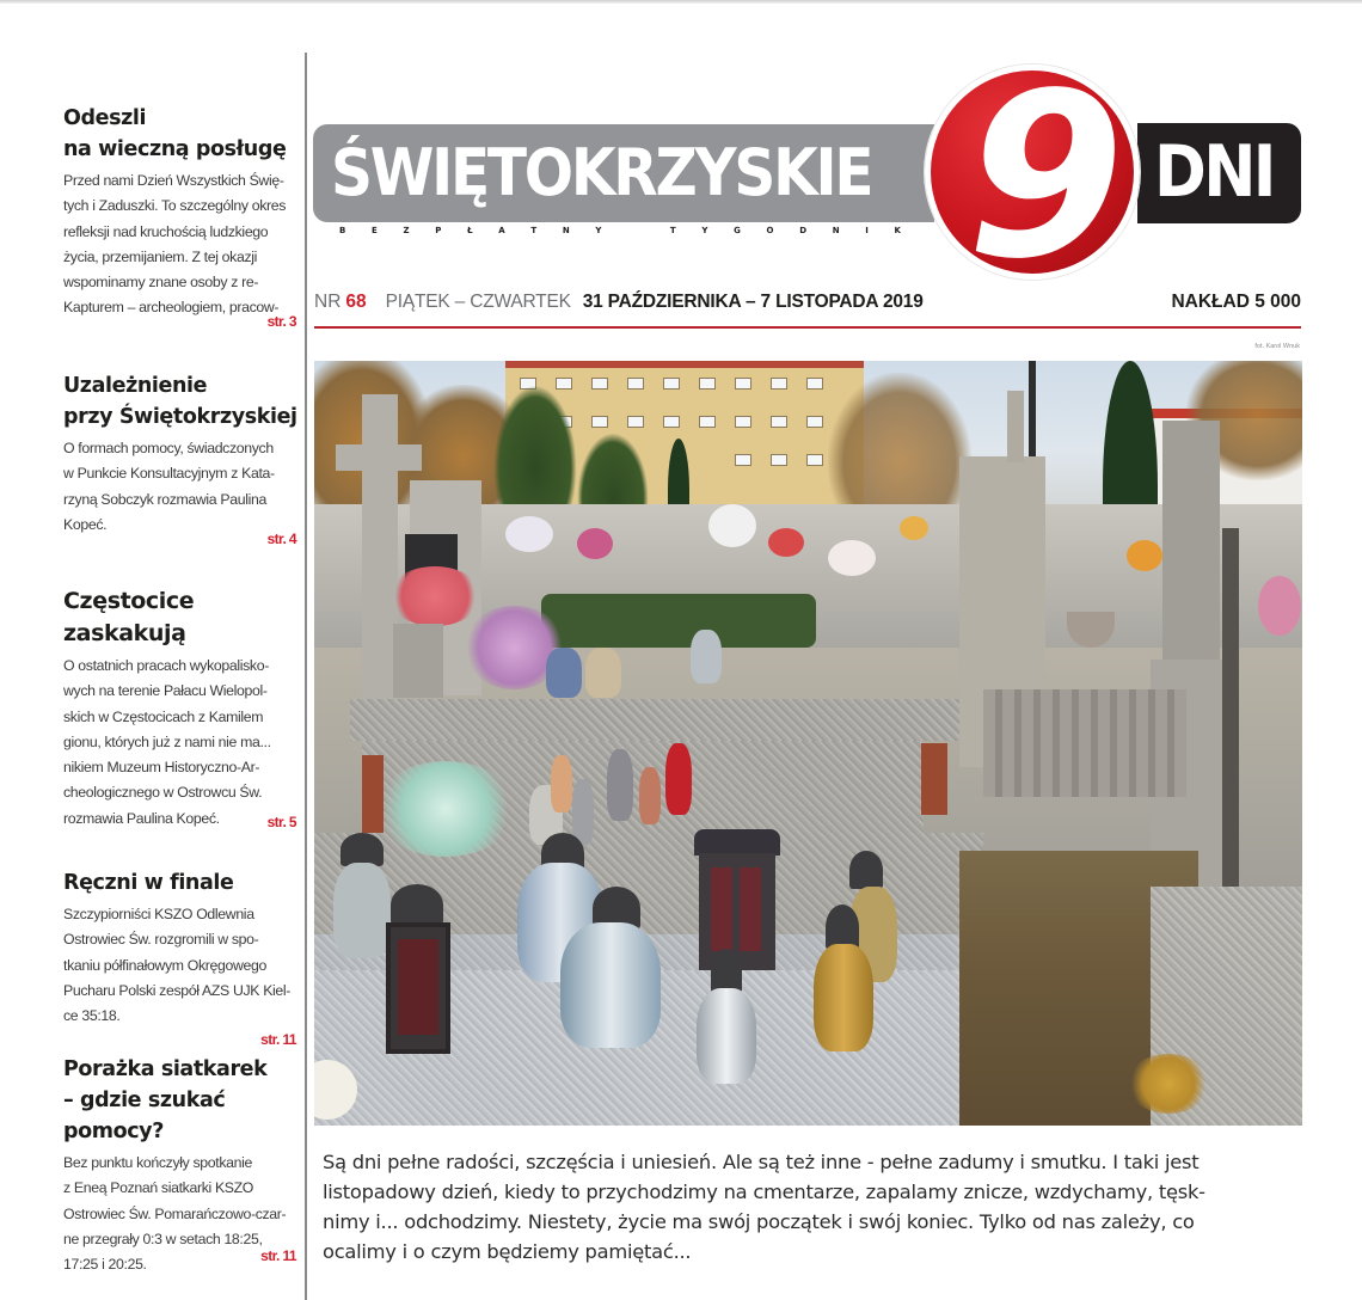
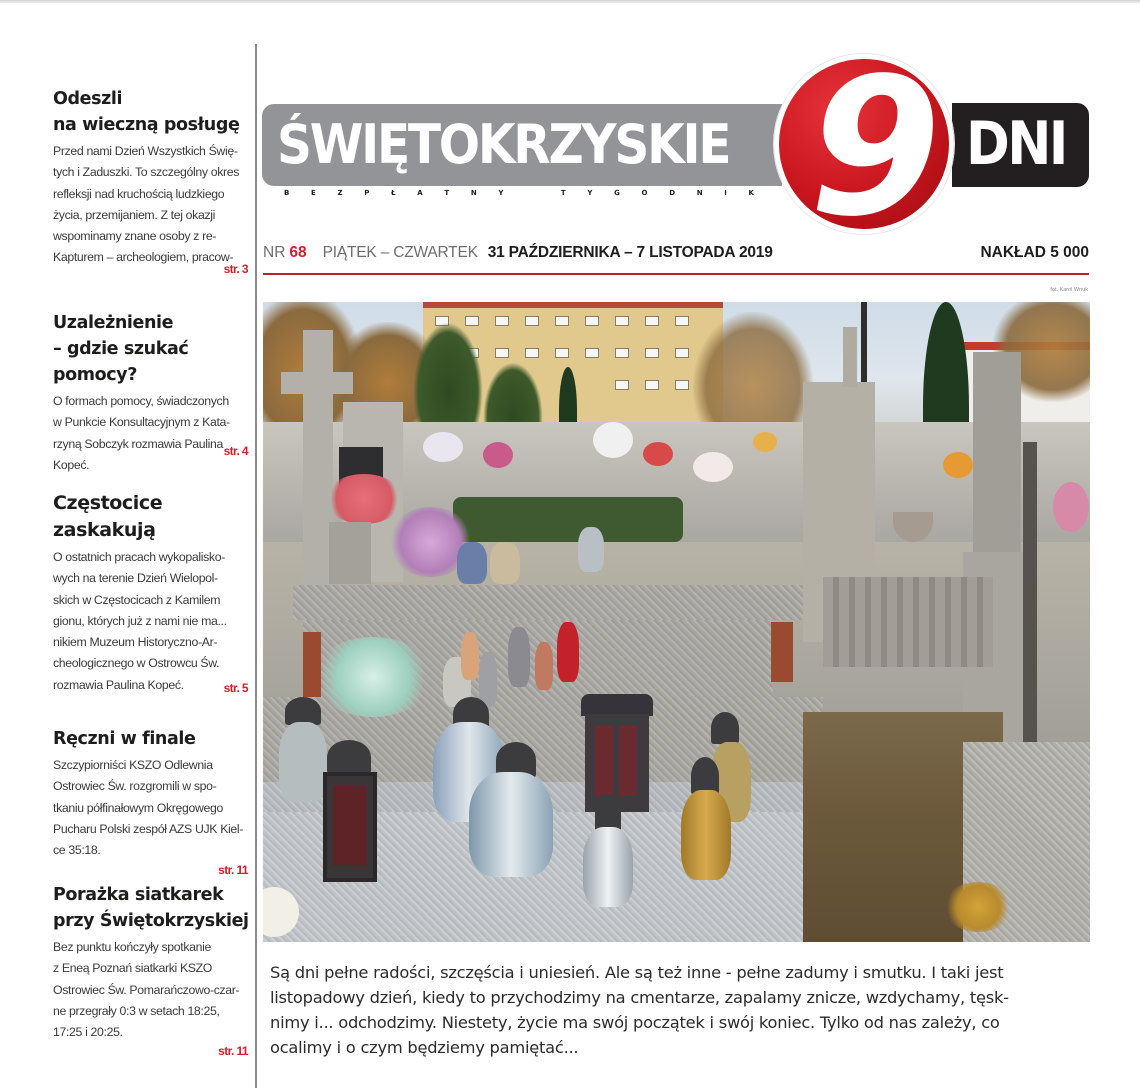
  Odeszli
  na wieczną posługę
  Przed nami Dzień Wszystkich Świę-
  tych i Zaduszki. To szczególny okres
  refleksji nad kruchością ludzkiego
  życia, przemijaniem. Z tej okazji
  wspominamy znane osoby z re-
  Kapturem – archeologiem, pracow-
  str. 3
  Uzależnienie
- przy Świętokrzyskiej
+ – gdzie szukać pomocy?
  O formach pomocy, świadczonych
  w Punkcie Konsultacyjnym z Kata-
  rzyną Sobczyk rozmawia Paulina
  Kopeć.
  str. 4
  Częstocice
  zaskakują
  O ostatnich pracach wykopalisko-
- wych na terenie Pałacu Wielopol-
+ wych na terenie Dzień Wielopol-
  skich w Częstocicach z Kamilem
  gionu, których już z nami nie ma...
  nikiem Muzeum Historyczno-Ar-
  cheologicznego w Ostrowcu Św.
  rozmawia Paulina Kopeć.
  str. 5
  Ręczni w finale
  Szczypiorniści KSZO Odlewnia
  Ostrowiec Św. rozgromili w spo-
  tkaniu półfinałowym Okręgowego
  Pucharu Polski zespół AZS UJK Kiel-
  ce 35:18.
  str. 11
  Porażka siatkarek
- – gdzie szukać pomocy?
+ przy Świętokrzyskiej
  Bez punktu kończyły spotkanie
  z Eneą Poznań siatkarki KSZO
  Ostrowiec Św. Pomarańczowo-czar-
  ne przegrały 0:3 w setach 18:25,
  17:25 i 20:25.
  str. 11
  ŚWIĘTOKRZYSKIE
  B
  E
  Z
  P
  Ł
  A
  T
  N
  Y
  T
  Y
  G
  O
  D
  N
  I
  K
  DNI
  9
  NR 68 PIĄTEK – CZWARTEK 31 PAŹDZIERNIKA – 7 LISTOPADA 2019
  NAKŁAD 5 000
  Są dni pełne radości, szczęścia i uniesień. Ale są też inne - pełne zadumy i smutku. I taki jest
  listopadowy dzień, kiedy to przychodzimy na cmentarze, zapalamy znicze, wzdychamy, tęsk-
  nimy i... odchodzimy. Niestety, życie ma swój początek i swój koniec. Tylko od nas zależy, co
  ocalimy i o czym będziemy pamiętać...
